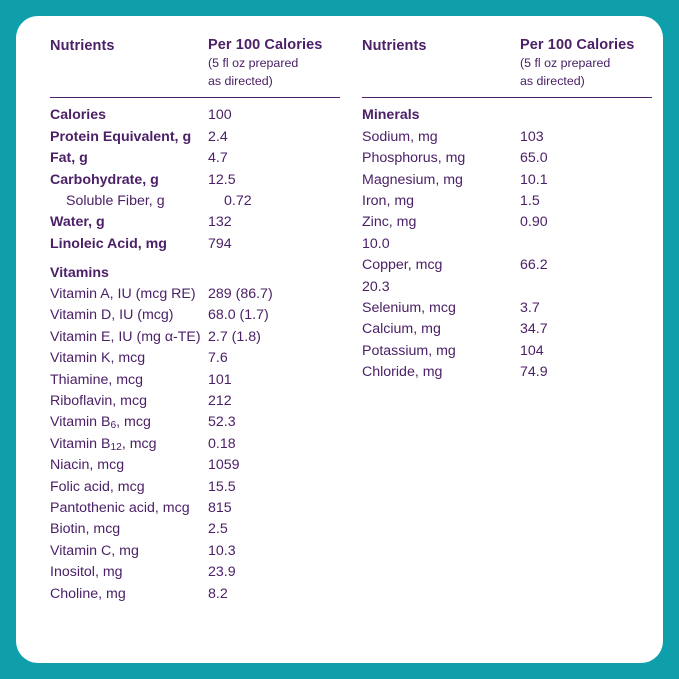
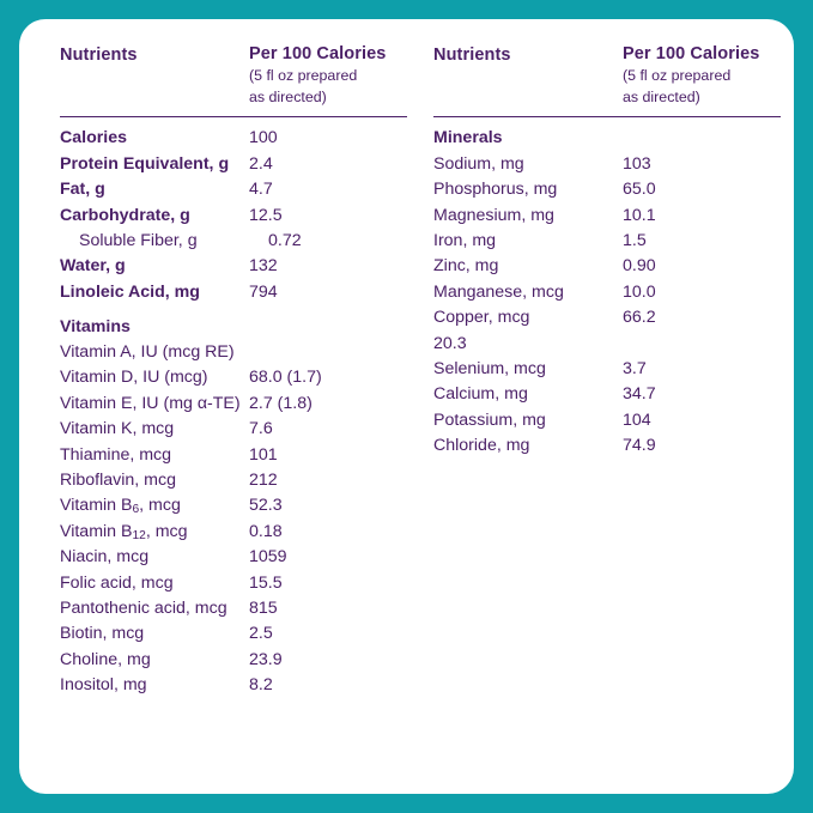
  Nutrients
  Per 100 Calories
  (5 fl oz prepared
  as directed)
  Calories
  100
  Protein Equivalent, g
  2.4
  Fat, g
  4.7
  Carbohydrate, g
  12.5
  Soluble Fiber, g
  0.72
  Water, g
  132
  Linoleic Acid, mg
  794
  Vitamins
  Vitamin A, IU (mcg RE)
- 289 (86.7)
  Vitamin D, IU (mcg)
  68.0 (1.7)
  Vitamin E, IU (mg α-TE)
  2.7 (1.8)
  Vitamin K, mcg
  7.6
  Thiamine, mcg
  101
  Riboflavin, mcg
  212
  Vitamin B6, mcg
  52.3
  Vitamin B12, mcg
  0.18
  Niacin, mcg
  1059
  Folic acid, mcg
  15.5
  Pantothenic acid, mcg
  815
  Biotin, mcg
  2.5
- Vitamin C, mg
- 10.3
- Inositol, mg
+ Choline, mg
  23.9
- Choline, mg
+ Inositol, mg
  8.2
  Nutrients
  Per 100 Calories
  (5 fl oz prepared
  as directed)
  Minerals
  Sodium, mg
  103
  Phosphorus, mg
  65.0
  Magnesium, mg
  10.1
  Iron, mg
  1.5
  Zinc, mg
  0.90
+ Manganese, mcg
  10.0
  Copper, mcg
  66.2
  20.3
  Selenium, mcg
  3.7
  Calcium, mg
  34.7
  Potassium, mg
  104
  Chloride, mg
  74.9
